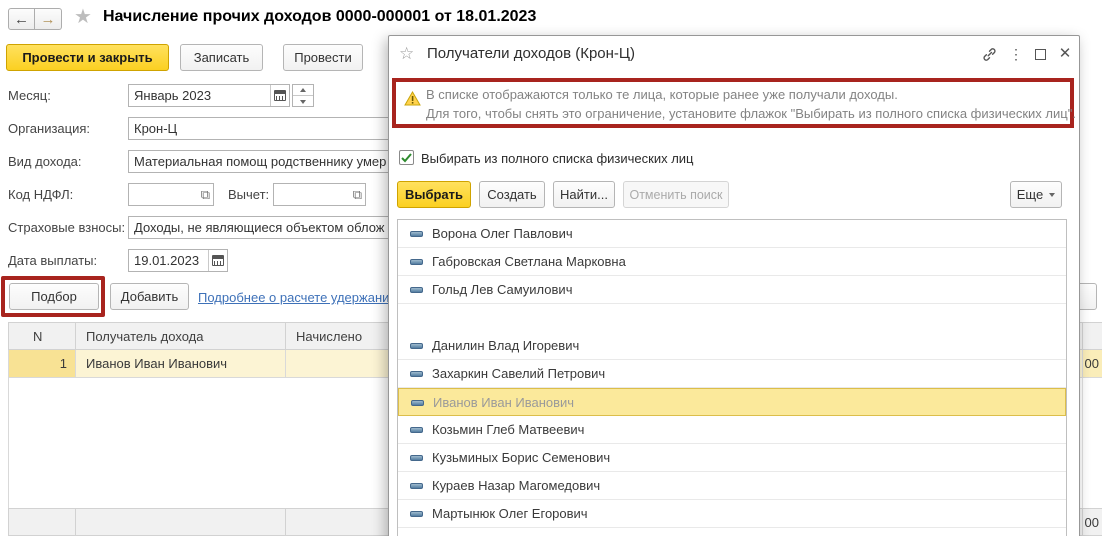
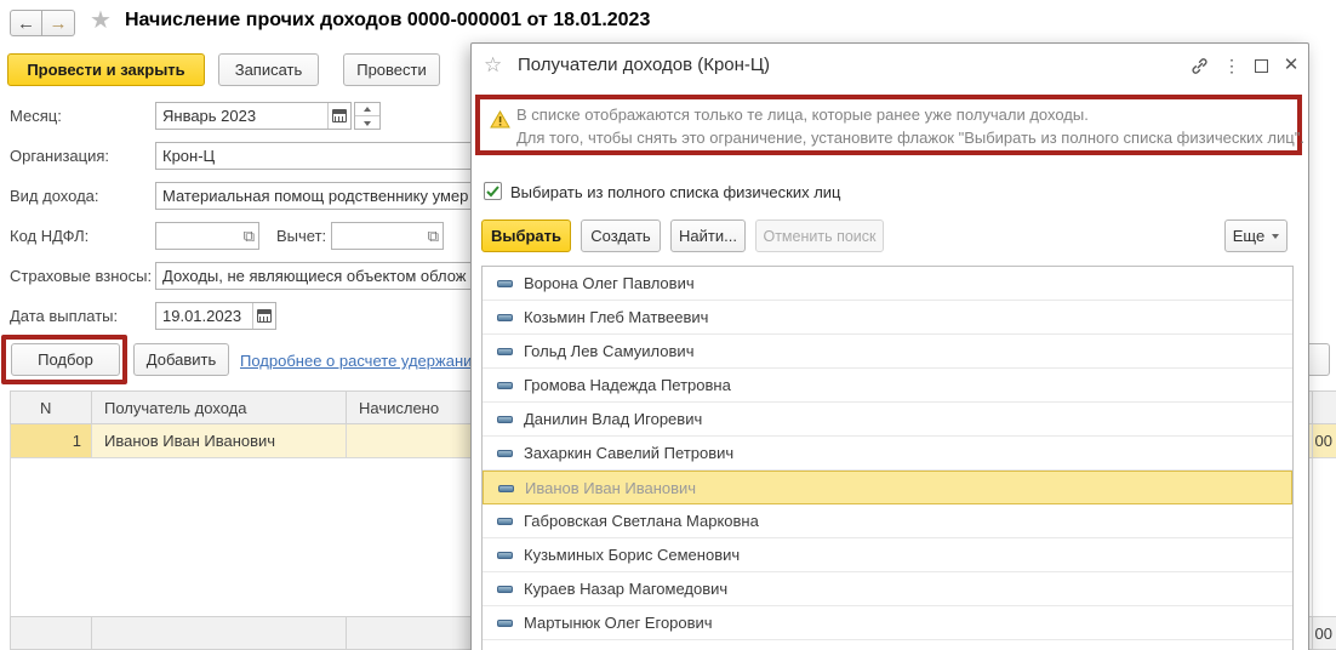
  ←
  →
  ★
  Начисление прочих доходов 0000-000001 от 18.01.2023
  Провести и закрыть
  Записать
  Провести
  Месяц:
  Январь 2023
  Организация:
  Крон-Ц
  Вид дохода:
  Материальная помощ родственнику умер
  Код НДФЛ:
  ⧉
  Вычет:
  ⧉
  Страховые взносы:
  Доходы, не являющиеся объектом облож
  Дата выплаты:
  19.01.2023
  Подбор
  Добавить
  Подробнее о расчете удержани
  N
  Получатель дохода
  Начислено
  1
  Иванов Иван Иванович
  00
  00
  ☆
  Получатели доходов (Крон-Ц)
  ⋮
  ✕
  В списке отображаются только те лица, которые ранее уже получали доходы.
  Для того, чтобы снять это ограничение, установите флажок "Выбирать из полного списка физических лиц".
  Выбирать из полного списка физических лиц
  Выбрать
  Создать
  Найти...
  Отменить поиск
  Еще
  Ворона Олег Павлович
- Габровская Светлана Марковна
+ Козьмин Глеб Матвеевич
  Гольд Лев Самуилович
+ Громова Надежда Петровна
  Данилин Влад Игоревич
  Захаркин Савелий Петрович
  Иванов Иван Иванович
- Козьмин Глеб Матвеевич
+ Габровская Светлана Марковна
  Кузьминых Борис Семенович
  Кураев Назар Магомедович
  Мартынюк Олег Егорович
